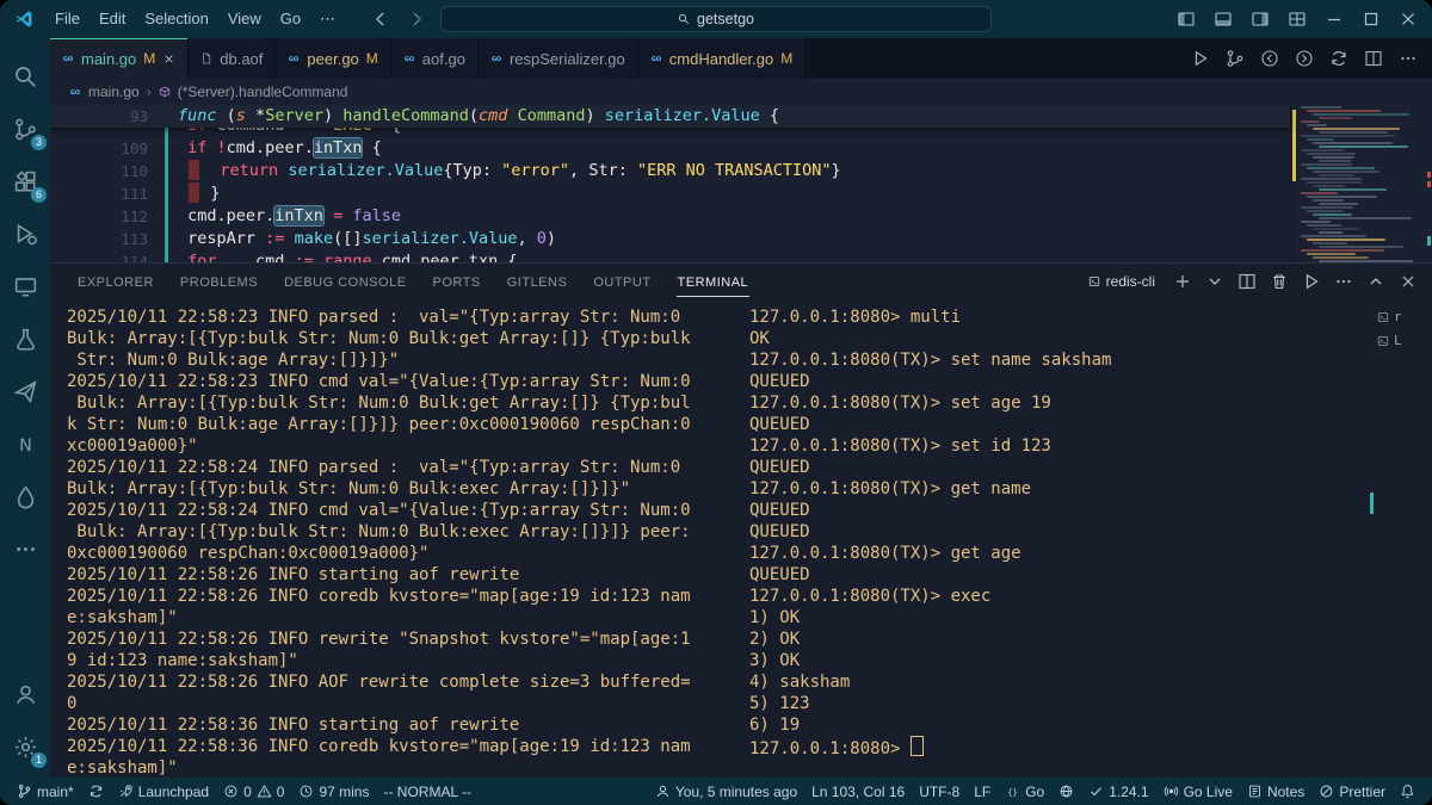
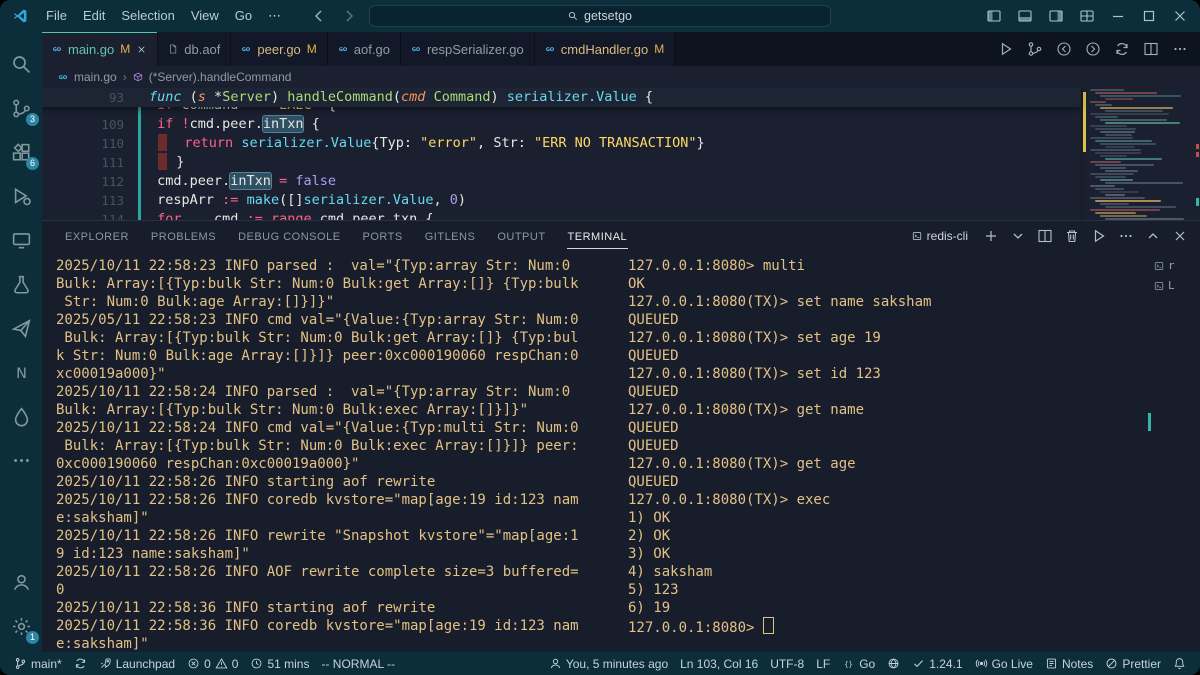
  File
  Edit
  Selection
  View
  Go
  ⋯
  getsetgo
  3
  6
  N
  1
  main.go
  M
  db.aof
  peer.go
  M
  aof.go
  respSerializer.go
  cmdHandler.go
  M
  main.go
  ›
  (*Server).handleCommand
  93
  func (s *Server) handleCommand(cmd Command) serializer.Value {
  109
  if !cmd.peer.inTxn {
  110
  return serializer.Value{Typ: "error", Str: "ERR NO TRANSACTION"}
  111
  }
  112
  cmd.peer.inTxn = false
  113
  respArr := make([]serializer.Value, 0)
  114
  for _, cmd := range cmd.peer.txn {
  EXPLORER
  PROBLEMS
  DEBUG CONSOLE
  PORTS
  GITLENS
  OUTPUT
  TERMINAL
  redis-cli
  2025/10/11 22:58:23 INFO parsed : val="{Typ:array Str: Num:0
  Bulk: Array:[{Typ:bulk Str: Num:0 Bulk:get Array:[]} {Typ:bulk
  Str: Num:0 Bulk:age Array:[]}]}"
- 2025/10/11 22:58:23 INFO cmd val="{Value:{Typ:array Str: Num:0
+ 2025/05/11 22:58:23 INFO cmd val="{Value:{Typ:array Str: Num:0
  Bulk: Array:[{Typ:bulk Str: Num:0 Bulk:get Array:[]} {Typ:bul
  k Str: Num:0 Bulk:age Array:[]}]} peer:0xc000190060 respChan:0
  xc00019a000}"
  2025/10/11 22:58:24 INFO parsed : val="{Typ:array Str: Num:0
  Bulk: Array:[{Typ:bulk Str: Num:0 Bulk:exec Array:[]}]}"
- 2025/10/11 22:58:24 INFO cmd val="{Value:{Typ:array Str: Num:0
+ 2025/10/11 22:58:24 INFO cmd val="{Value:{Typ:multi Str: Num:0
  Bulk: Array:[{Typ:bulk Str: Num:0 Bulk:exec Array:[]}]} peer:
  0xc000190060 respChan:0xc00019a000}"
  2025/10/11 22:58:26 INFO starting aof rewrite
  2025/10/11 22:58:26 INFO coredb kvstore="map[age:19 id:123 nam
  e:saksham]"
  2025/10/11 22:58:26 INFO rewrite "Snapshot kvstore"="map[age:1
  9 id:123 name:saksham]"
  2025/10/11 22:58:26 INFO AOF rewrite complete size=3 buffered=
  0
  2025/10/11 22:58:36 INFO starting aof rewrite
  2025/10/11 22:58:36 INFO coredb kvstore="map[age:19 id:123 nam
  e:saksham]"
  127.0.0.1:8080> multi
  OK
  127.0.0.1:8080(TX)> set name saksham
  QUEUED
  127.0.0.1:8080(TX)> set age 19
  QUEUED
  127.0.0.1:8080(TX)> set id 123
  QUEUED
  127.0.0.1:8080(TX)> get name
  QUEUED
  QUEUED
  127.0.0.1:8080(TX)> get age
  QUEUED
  127.0.0.1:8080(TX)> exec
  1) OK
  2) OK
  3) OK
  4) saksham
  5) 123
  6) 19
  127.0.0.1:8080>
  r
  L
  main*
  Launchpad
  0
  0
- 97 mins
+ 51 mins
  -- NORMAL --
  You, 5 minutes ago
  Ln 103, Col 16
  UTF-8
  LF
  {}
  Go
  1.24.1
  Go Live
  Notes
  Prettier
